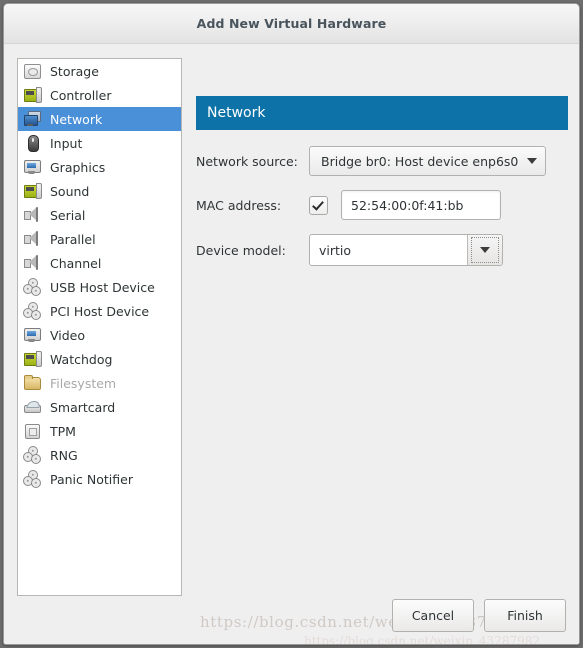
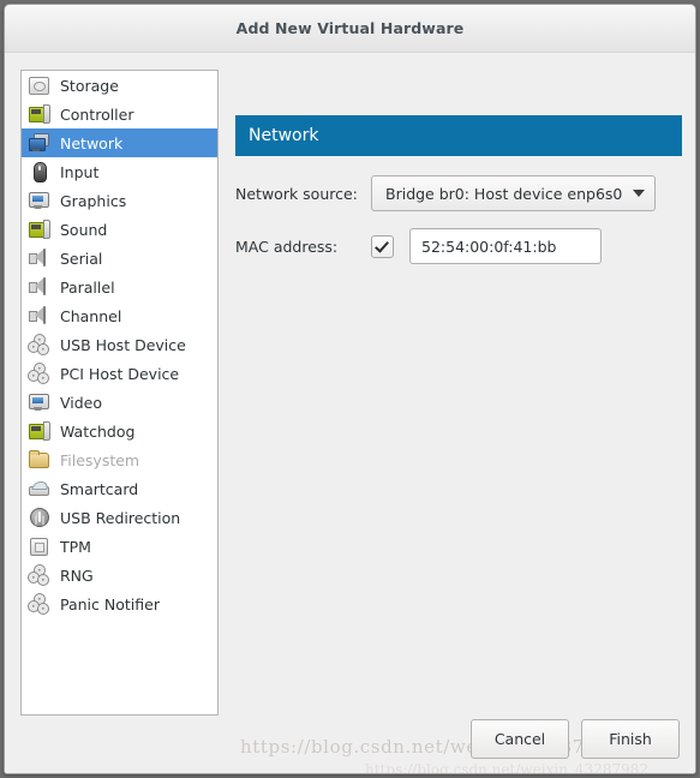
  Add New Virtual Hardware
  Storage
  Controller
  Network
  Input
  Graphics
  Sound
  Serial
  Parallel
  Channel
  USB Host Device
  PCI Host Device
  Video
  Watchdog
  Filesystem
  Smartcard
+ USB Redirection
  TPM
  RNG
  Panic Notifier
  Network
  Network source:
  Bridge br0: Host device enp6s0
  MAC address:
  52:54:00:0f:41:bb
- Device model:
- virtio
  https://blog.csdn.net/weixin_43287982
  Cancel
  Finish
